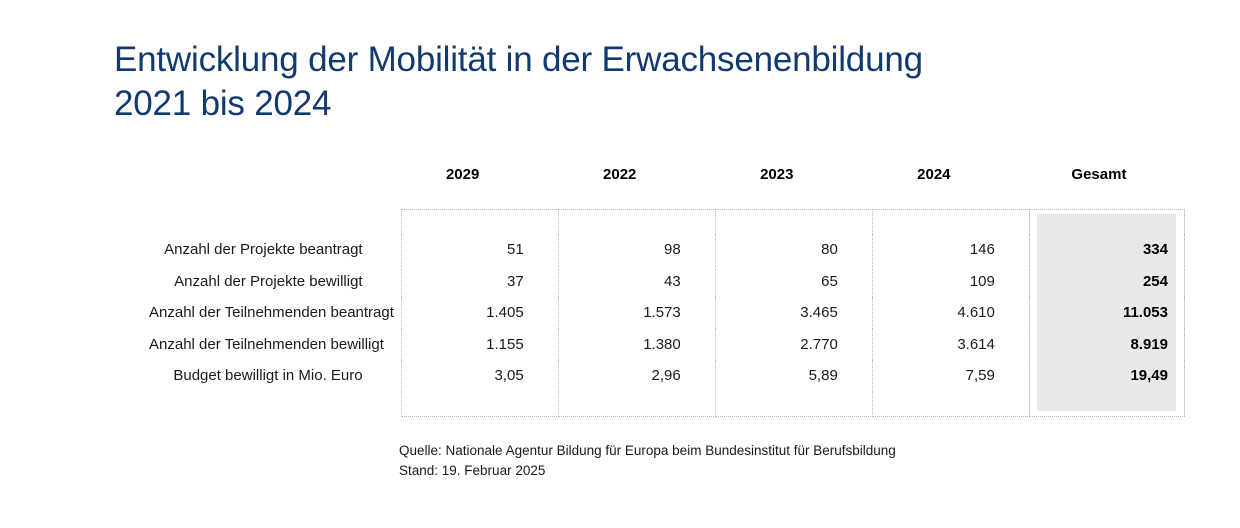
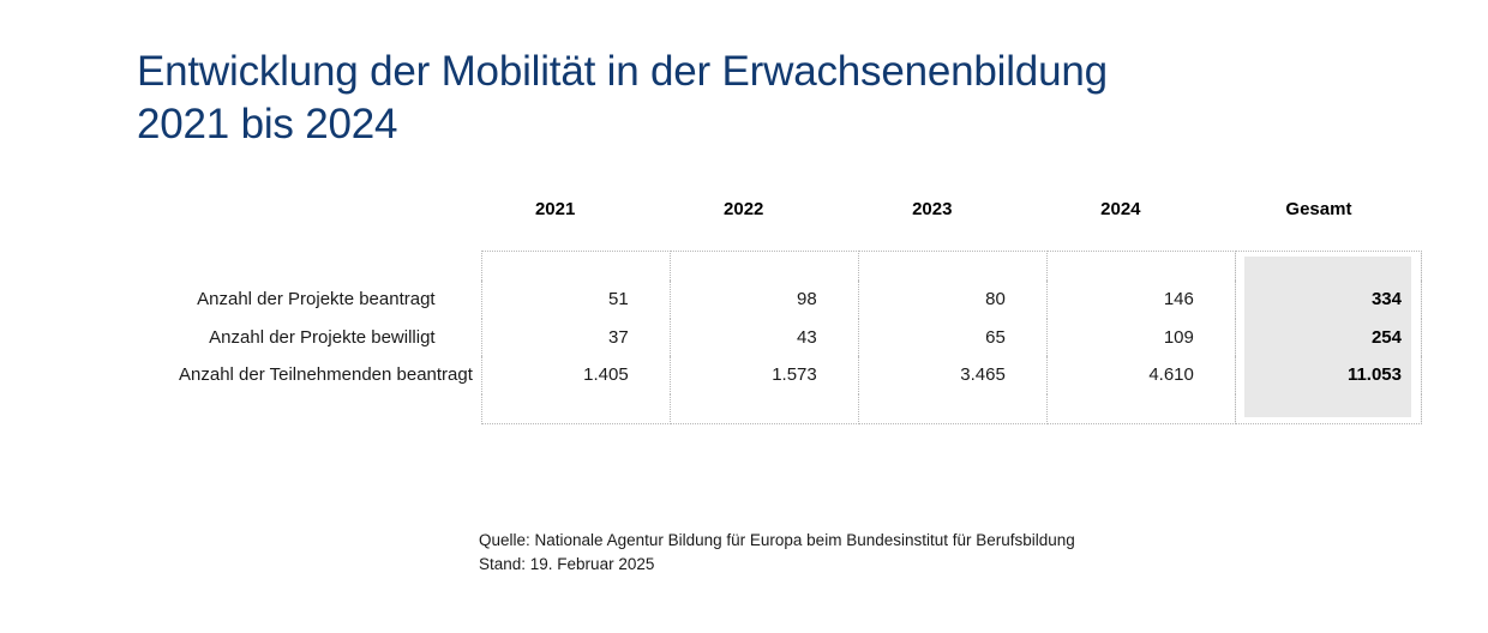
  Entwicklung der Mobilität in der Erwachsenenbildung
  2021 bis 2024
- 	2029	2022	2023	2024	Gesamt
+ 	2021	2022	2023	2024	Gesamt
  Anzahl der Projekte beantragt	51	98	80	146	334
  Anzahl der Projekte bewilligt	37	43	65	109	254
  Anzahl der Teilnehmenden beantragt	1.405	1.573	3.465	4.610	11.053
- Anzahl der Teilnehmenden bewilligt	1.155	1.380	2.770	3.614	8.919
- Budget bewilligt in Mio. Euro	3,05	2,96	5,89	7,59	19,49
  Quelle: Nationale Agentur Bildung für Europa beim Bundesinstitut für Berufsbildung
  Stand: 19. Februar 2025
